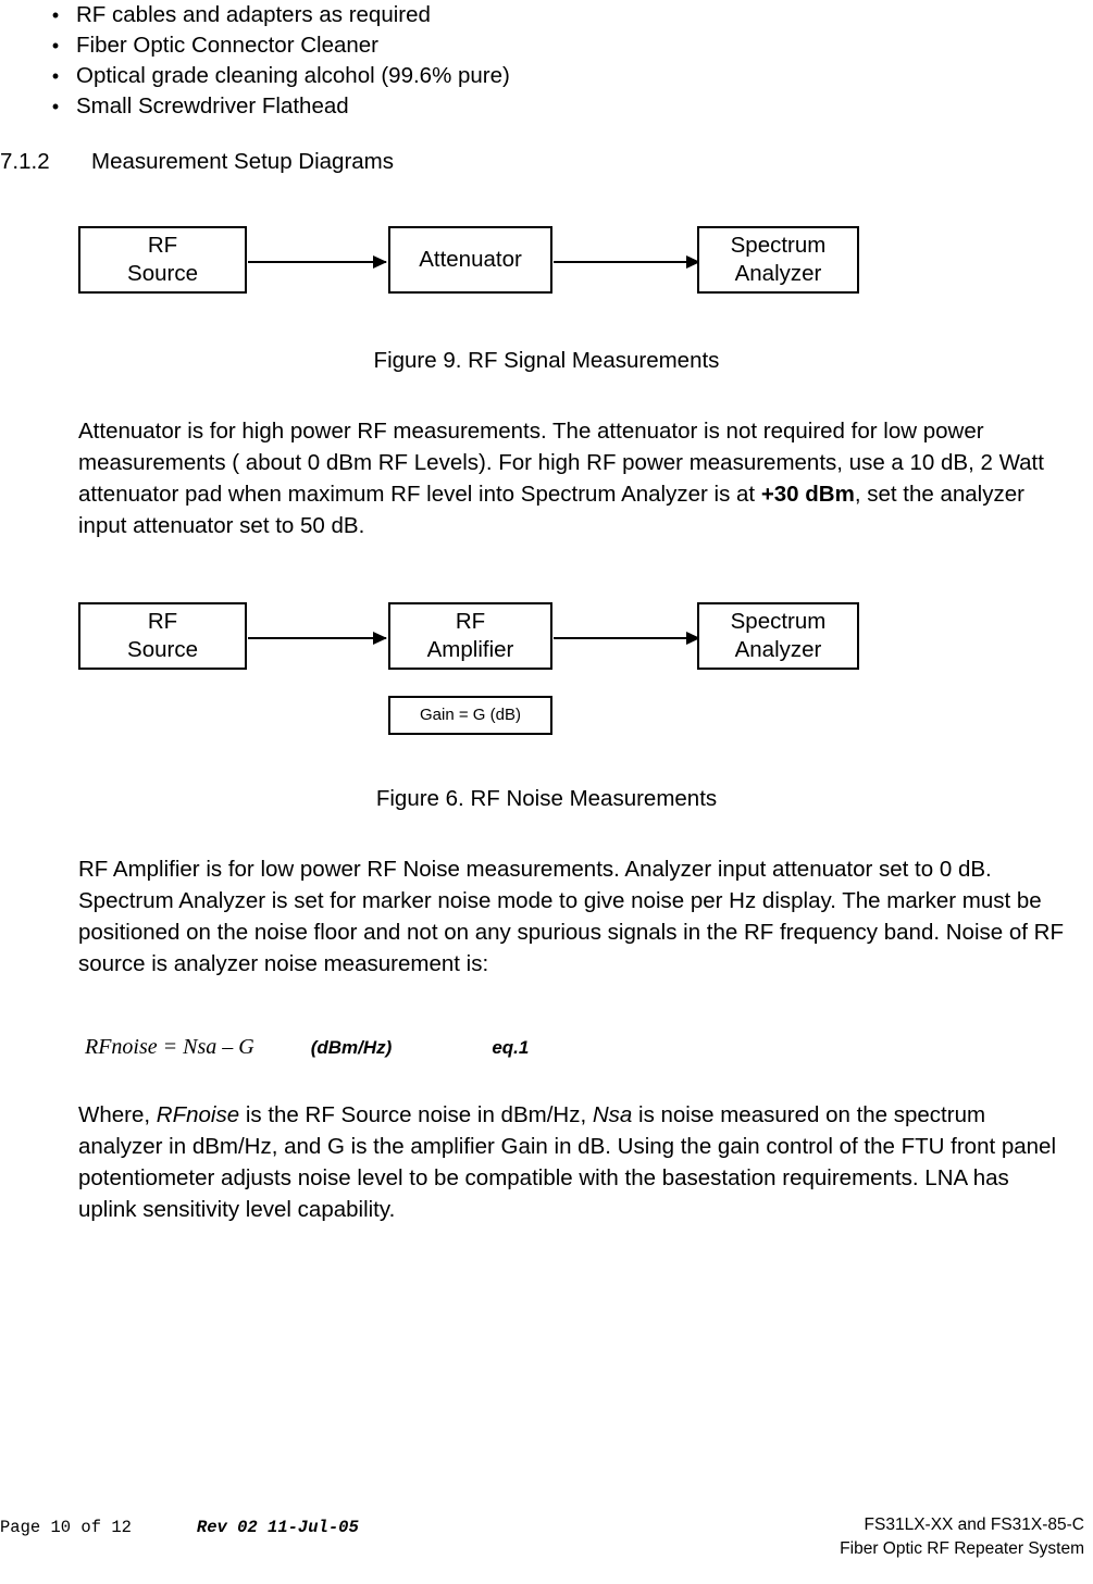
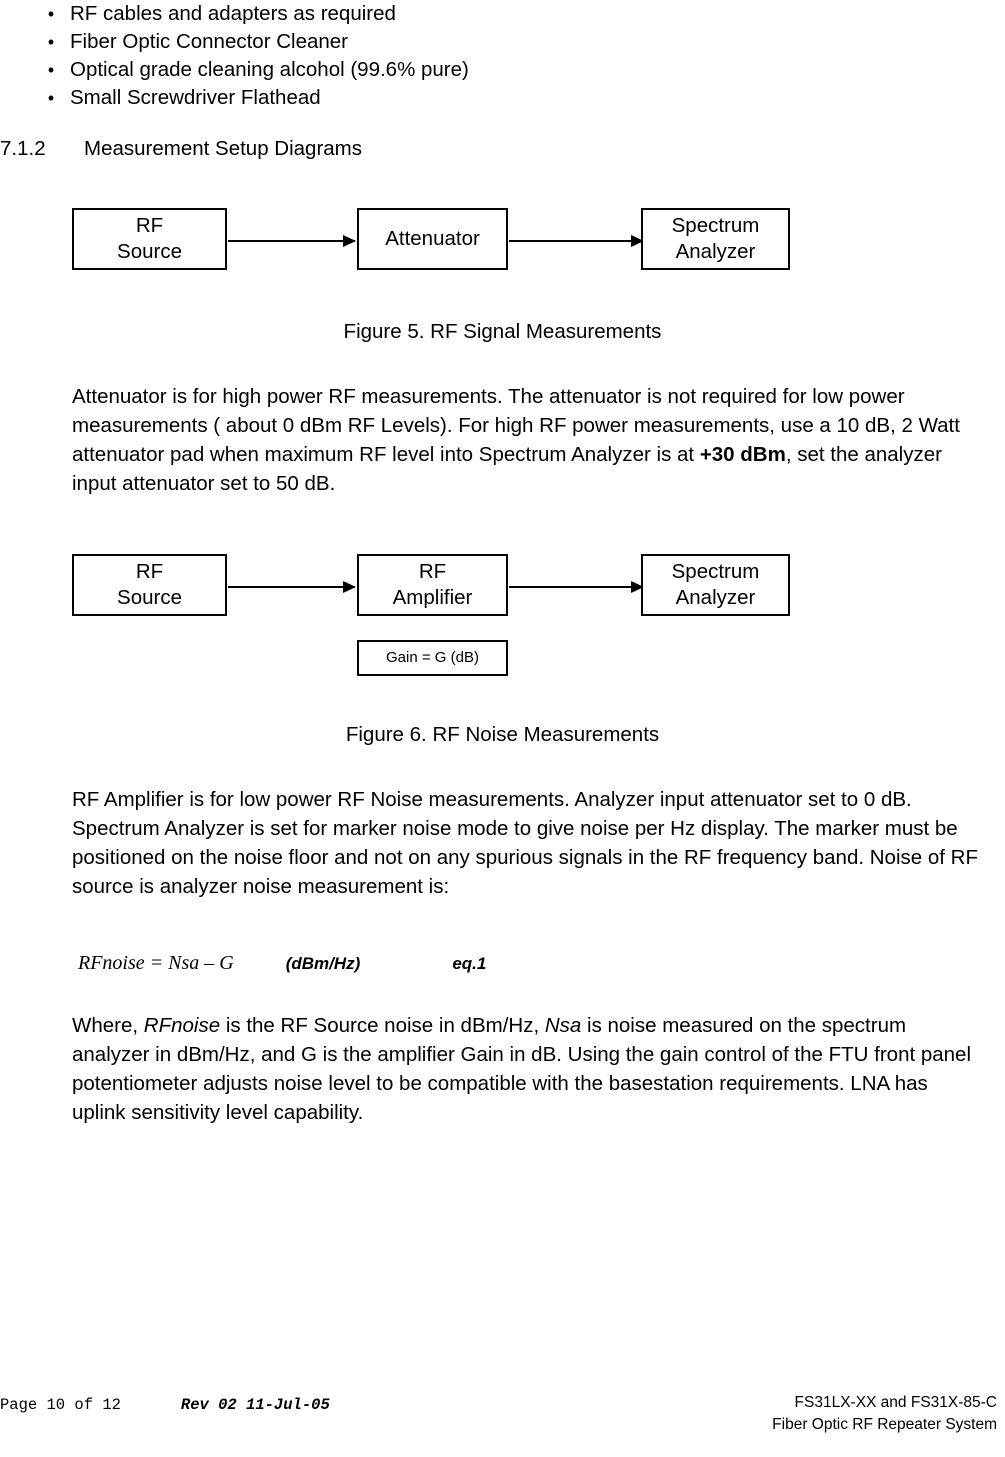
  •
  RF cables and adapters as required
  •
  Fiber Optic Connector Cleaner
  •
  Optical grade cleaning alcohol (99.6% pure)
  •
  Small Screwdriver Flathead
  7.1.2
  Measurement Setup Diagrams
  RF
  Source
  Attenuator
  Spectrum
  Analyzer
- Figure 9. RF Signal Measurements
+ Figure 5. RF Signal Measurements
  Attenuator is for high power RF measurements. The attenuator is not required for low power measurements ( about 0 dBm RF Levels). For high RF power measurements, use a 10 dB, 2 Watt attenuator pad when maximum RF level into Spectrum Analyzer is at +30 dBm, set the analyzer input attenuator set to 50 dB.
  RF
  Source
  RF
  Amplifier
  Spectrum
  Analyzer
  Gain = G (dB)
  Figure 6. RF Noise Measurements
  RF Amplifier is for low power RF Noise measurements. Analyzer input attenuator set to 0 dB. Spectrum Analyzer is set for marker noise mode to give noise per Hz display. The marker must be positioned on the noise floor and not on any spurious signals in the RF frequency band. Noise of RF source is analyzer noise measurement is:
  RFnoise = Nsa – G (dBm/Hz) eq.1
  Where, RFnoise is the RF Source noise in dBm/Hz, Nsa is noise measured on the spectrum analyzer in dBm/Hz, and G is the amplifier Gain in dB. Using the gain control of the FTU front panel potentiometer adjusts noise level to be compatible with the basestation requirements. LNA has uplink sensitivity level capability.
  Page 10 of 12 Rev 02 11-Jul-05
  FS31LX-XX and FS31X-85-C
  Fiber Optic RF Repeater System
